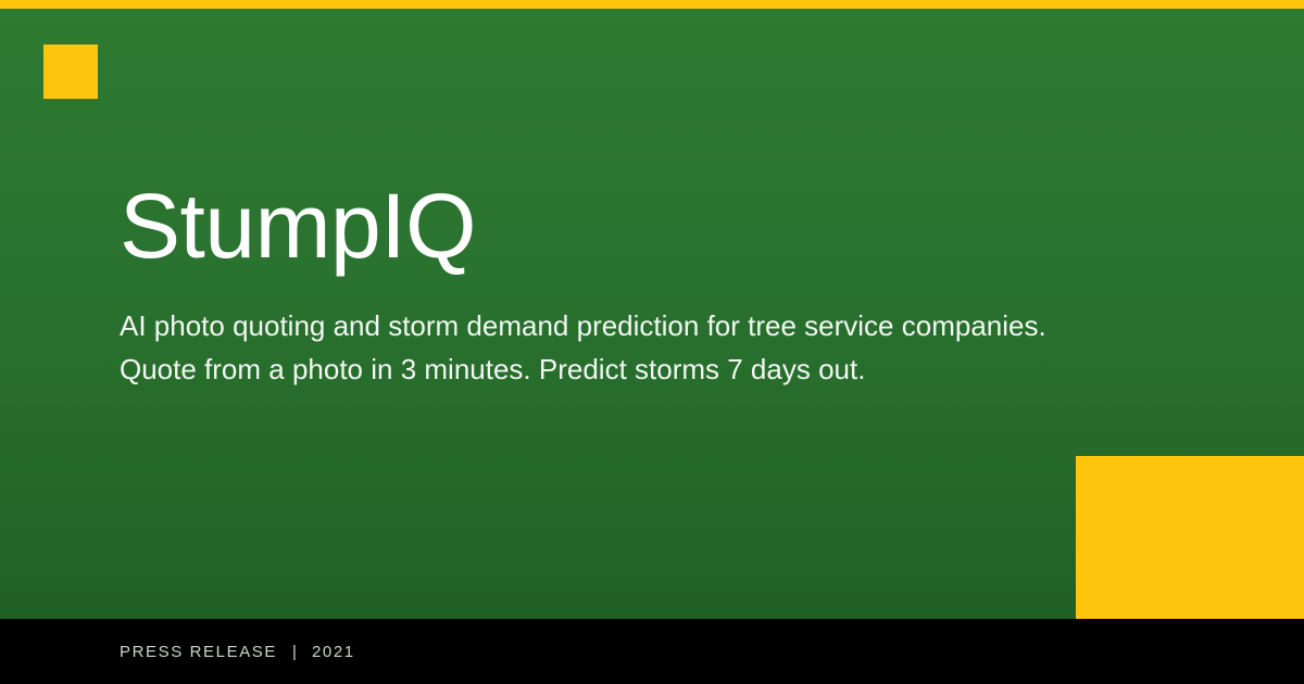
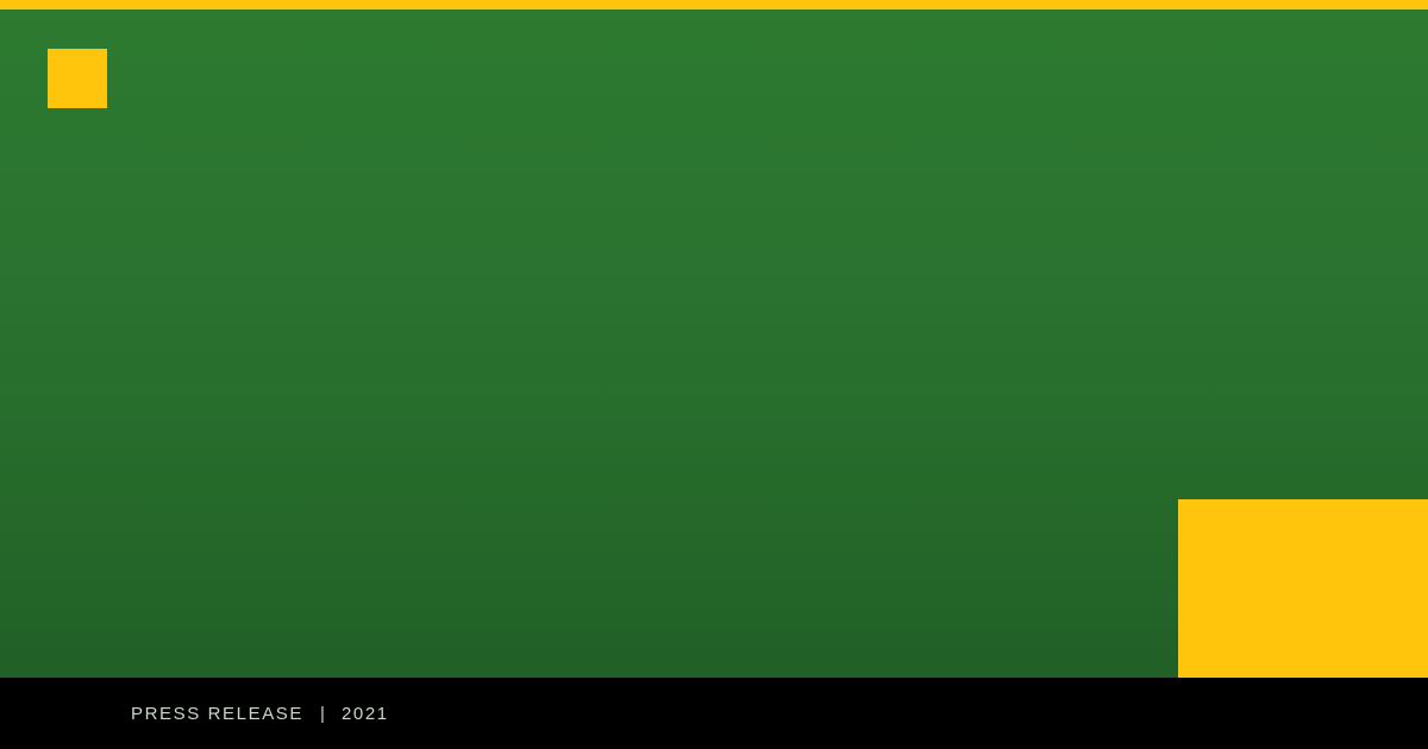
- StumpIQ
- AI photo quoting and storm demand prediction for tree service companies. Quote from a photo in 3 minutes. Predict storms 7 days out.
  PRESS RELEASE
  |
  2021
